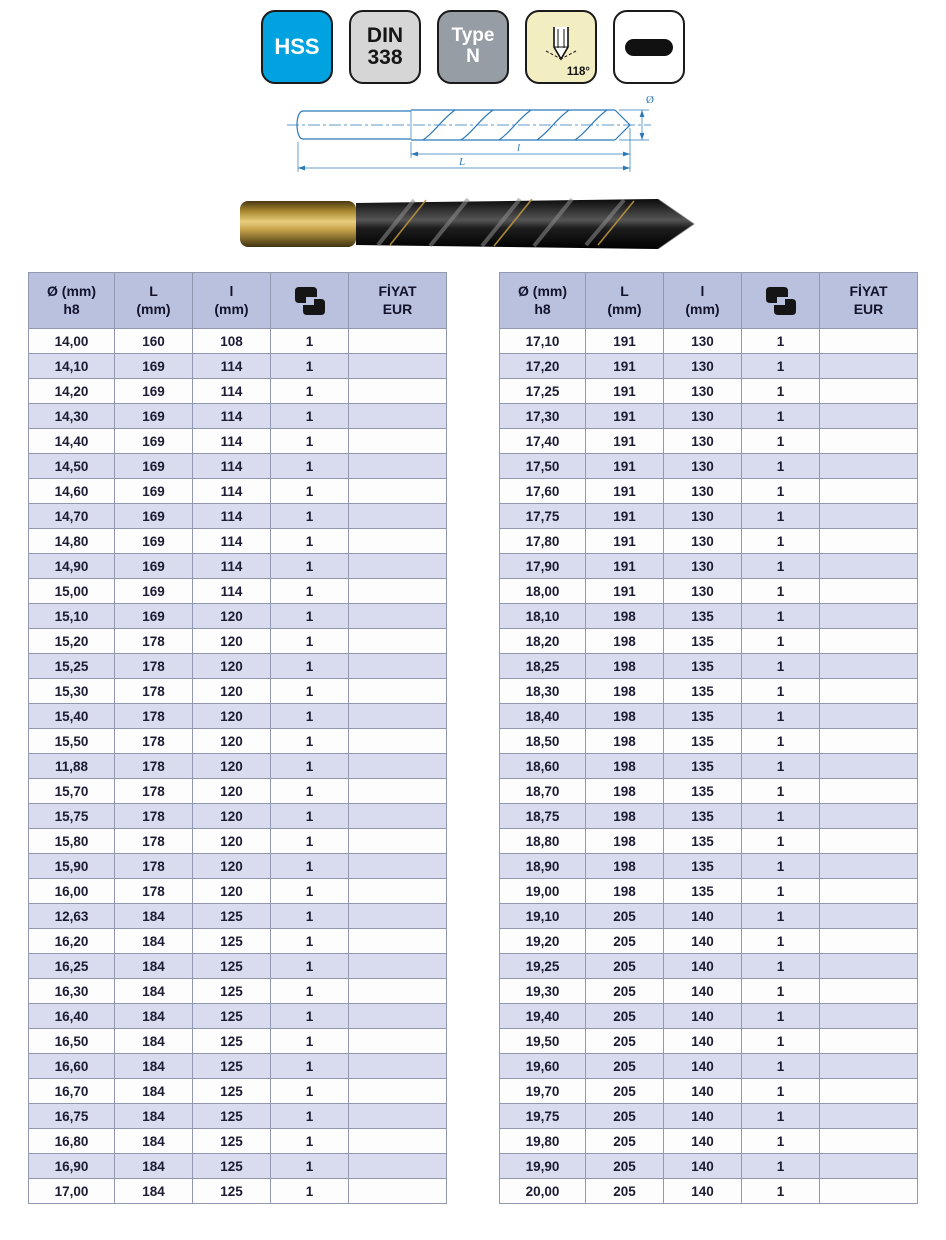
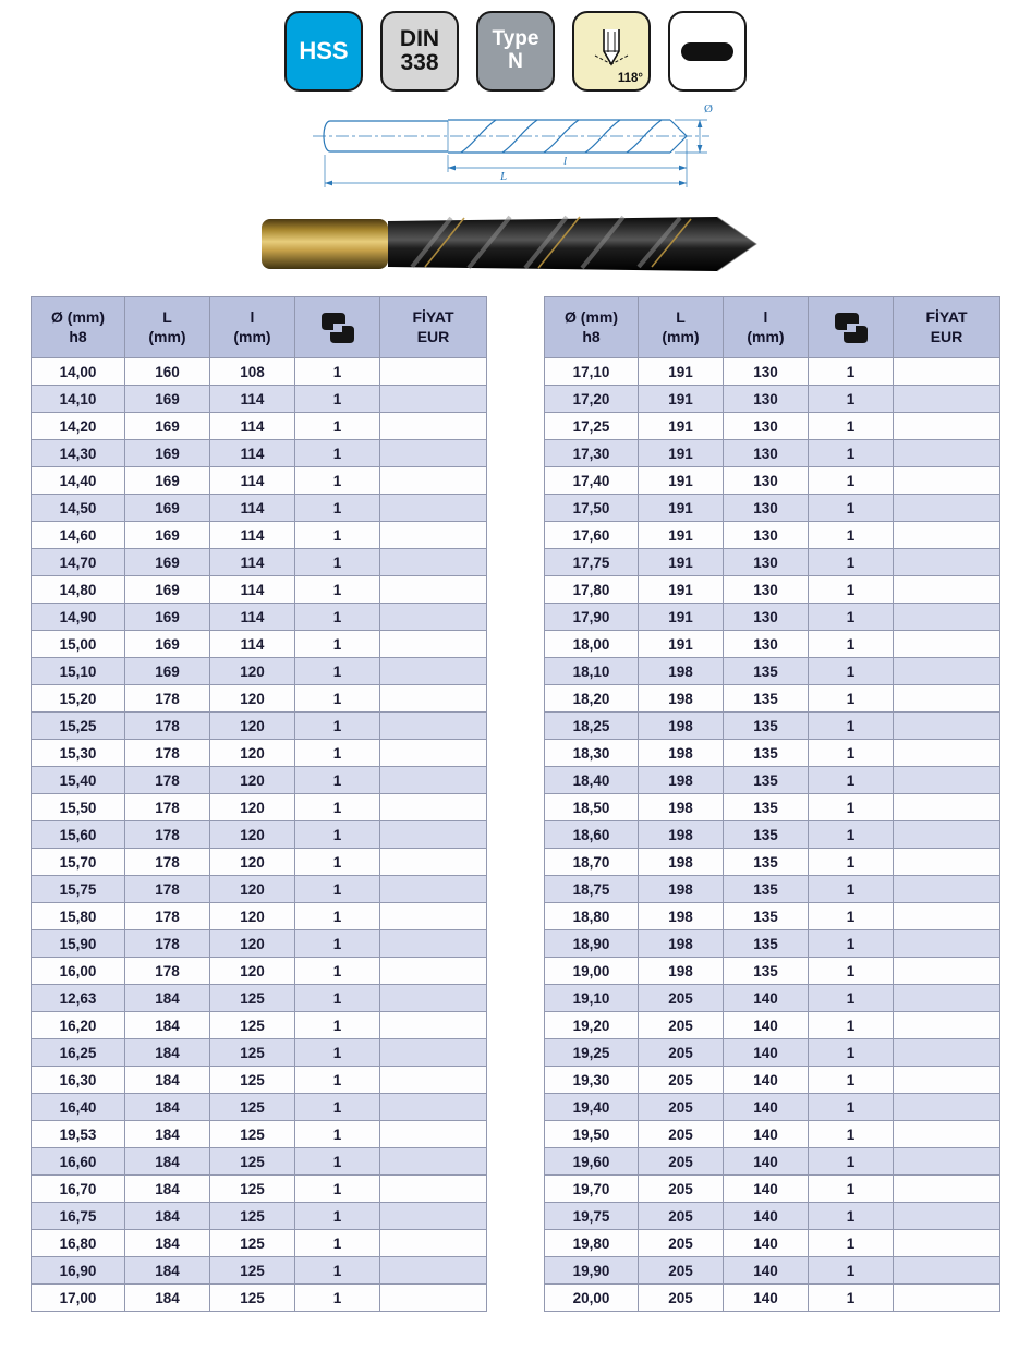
  HSS
  DIN
  338
  Type
  N
  118°
  Ø
  l
  L
  Ø (mm) h8	L (mm)	l (mm)		FİYAT EUR
  14,00	160	108	1
  14,10	169	114	1
  14,20	169	114	1
  14,30	169	114	1
  14,40	169	114	1
  14,50	169	114	1
  14,60	169	114	1
  14,70	169	114	1
  14,80	169	114	1
  14,90	169	114	1
  15,00	169	114	1
  15,10	169	120	1
  15,20	178	120	1
  15,25	178	120	1
  15,30	178	120	1
  15,40	178	120	1
  15,50	178	120	1
- 11,88	178	120	1
+ 15,60	178	120	1
  15,70	178	120	1
  15,75	178	120	1
  15,80	178	120	1
  15,90	178	120	1
  16,00	178	120	1
  12,63	184	125	1
  16,20	184	125	1
  16,25	184	125	1
  16,30	184	125	1
  16,40	184	125	1
- 16,50	184	125	1
+ 19,53	184	125	1
  16,60	184	125	1
  16,70	184	125	1
  16,75	184	125	1
  16,80	184	125	1
  16,90	184	125	1
  17,00	184	125	1
  Ø (mm) h8	L (mm)	l (mm)		FİYAT EUR
  17,10	191	130	1
  17,20	191	130	1
  17,25	191	130	1
  17,30	191	130	1
  17,40	191	130	1
  17,50	191	130	1
  17,60	191	130	1
  17,75	191	130	1
  17,80	191	130	1
  17,90	191	130	1
  18,00	191	130	1
  18,10	198	135	1
  18,20	198	135	1
  18,25	198	135	1
  18,30	198	135	1
  18,40	198	135	1
  18,50	198	135	1
  18,60	198	135	1
  18,70	198	135	1
  18,75	198	135	1
  18,80	198	135	1
  18,90	198	135	1
  19,00	198	135	1
  19,10	205	140	1
  19,20	205	140	1
  19,25	205	140	1
  19,30	205	140	1
  19,40	205	140	1
  19,50	205	140	1
  19,60	205	140	1
  19,70	205	140	1
  19,75	205	140	1
  19,80	205	140	1
  19,90	205	140	1
  20,00	205	140	1
